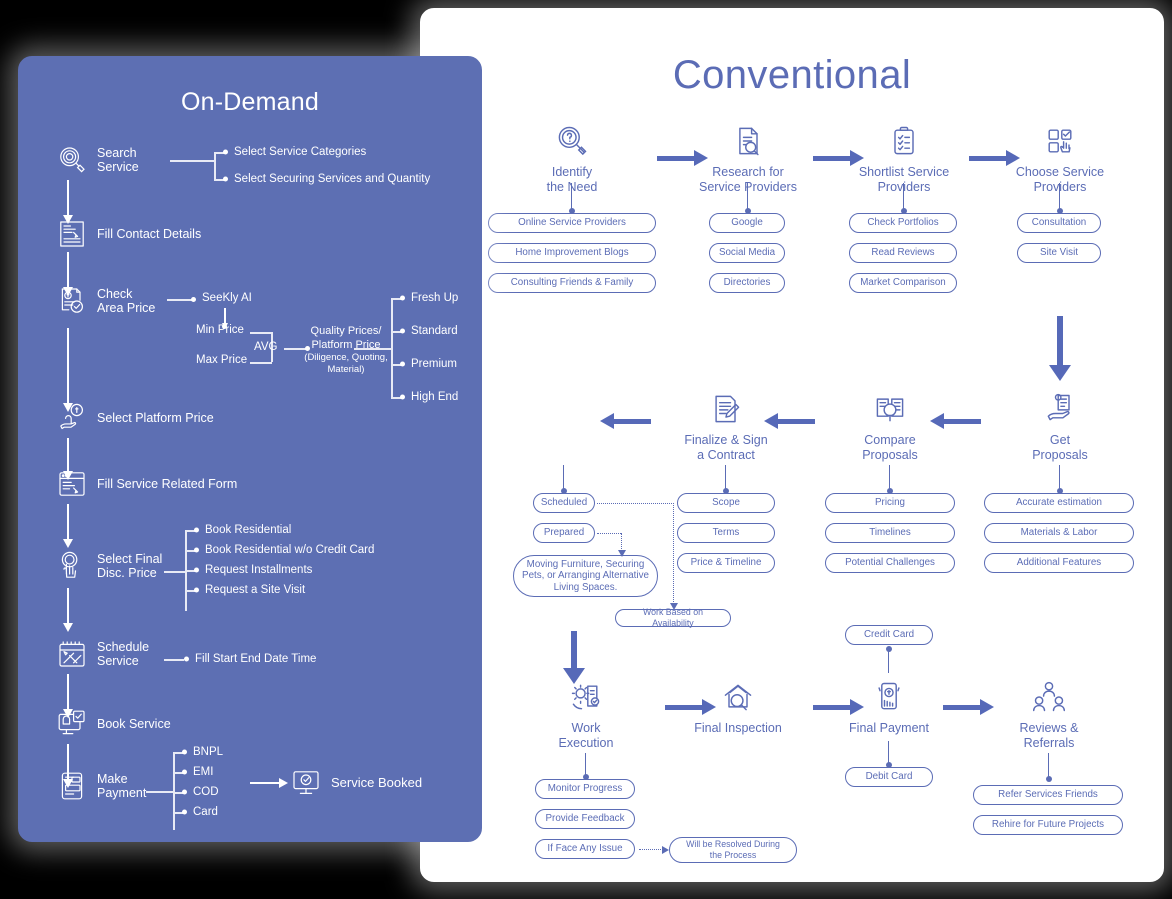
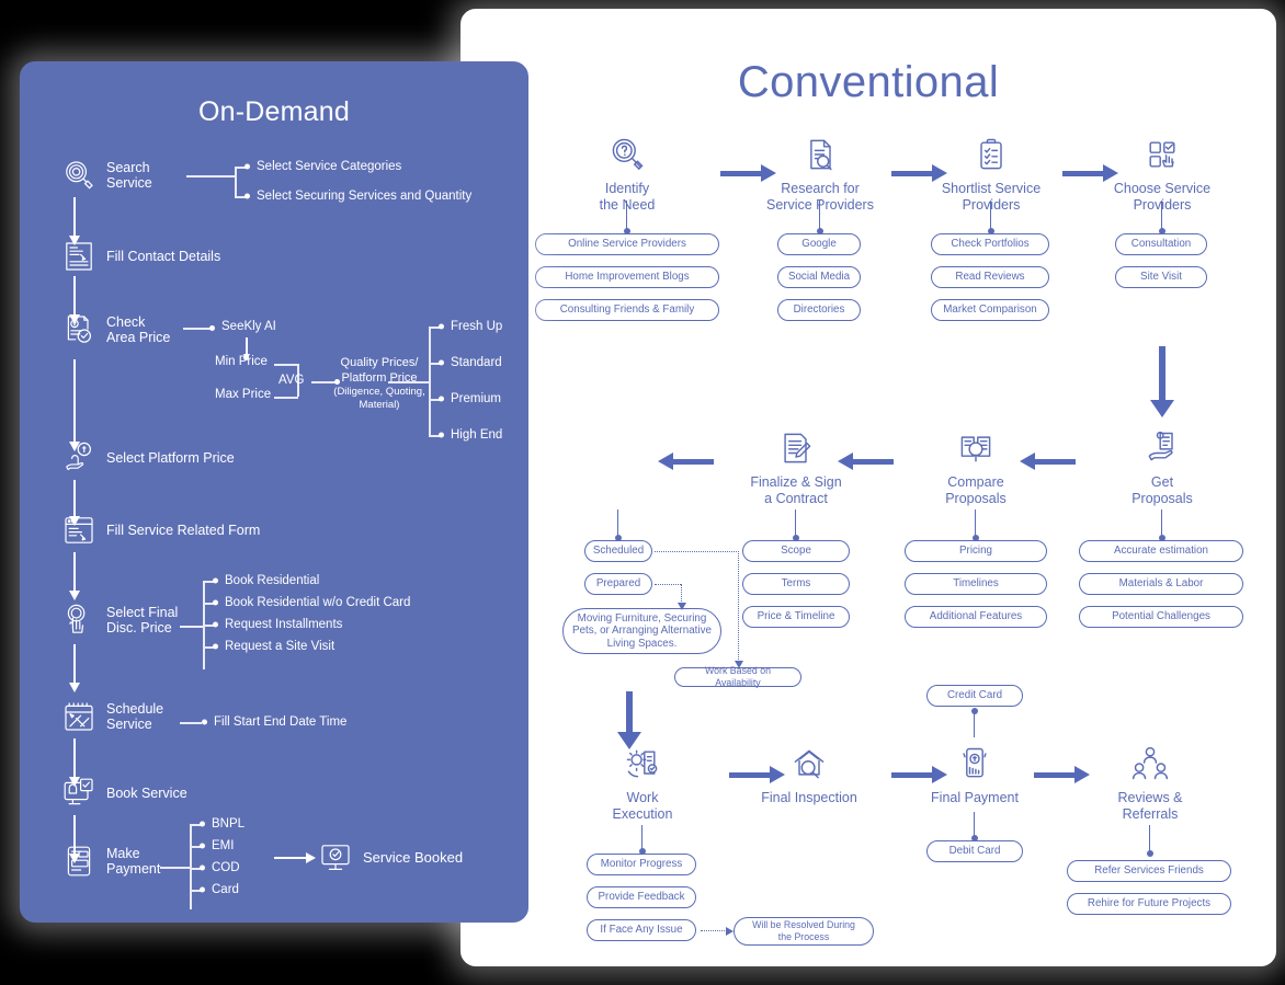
  Conventional
  Identify
  theeed
  Online Service Providers
  Home Improvement Blogs
  Consulting Friends & Family
  Research for
  Service Providers
  Google
  Social Media
  Directories
  Shortlist Service
  Providers
  Check Portfolios
  Read Reviews
  Market Comparison
  Choose Service
  Providers
  Consultation
  Site Visit
  Get
  Proposals
  Accurate estimation
  Materials & Labor
- Additional Features
+ Potential Challenges
  Compare
  Proposals
  Pricing
  Timelines
- Potential Challenges
+ Additional Features
  Finalize & Sign
  a Contract
  Scope
  Terms
  Price & Timeline
  Scheduled
  Prepared
  Moving Furniture, Securing
  Pets, or Arranging Alternative
  Living Spaces.
  Work Based on Availability
  Work
  Execution
  Monitor Progress
  Provide Feedback
  If Face Any Issue
  Will be Resolved During
  the Process
  Final Inspection
  Credit Card
  Final Payment
  Debit Card
  Reviews &
  Referrals
  Refer Services Friends
  Rehire for Future Projects
  On-Demand
  Search
  Service
  Select Service Categories
  Select Securing Services and Quantity
  Fill Contact Details
  Check
  Area Price
  SeeKly AI
  Min Price
  Max Price
  AVG
  Quality Prices/ Platform Price
  (Diligence, Quoting, Material)
  Fresh Up
  Standard
  Premium
  High End
  Select Platform Price
  Fill Service Related Form
  Select Final
  Disc. Price
  Book Residential
  Book Residential w/o Credit Card
  Request Installments
  Request a Site Visit
  Schedule
  Service
  Fill Start End Date Time
  Book Service
  Make
  Payment
  BNPL
  EMI
  COD
  Card
  Service Booked
